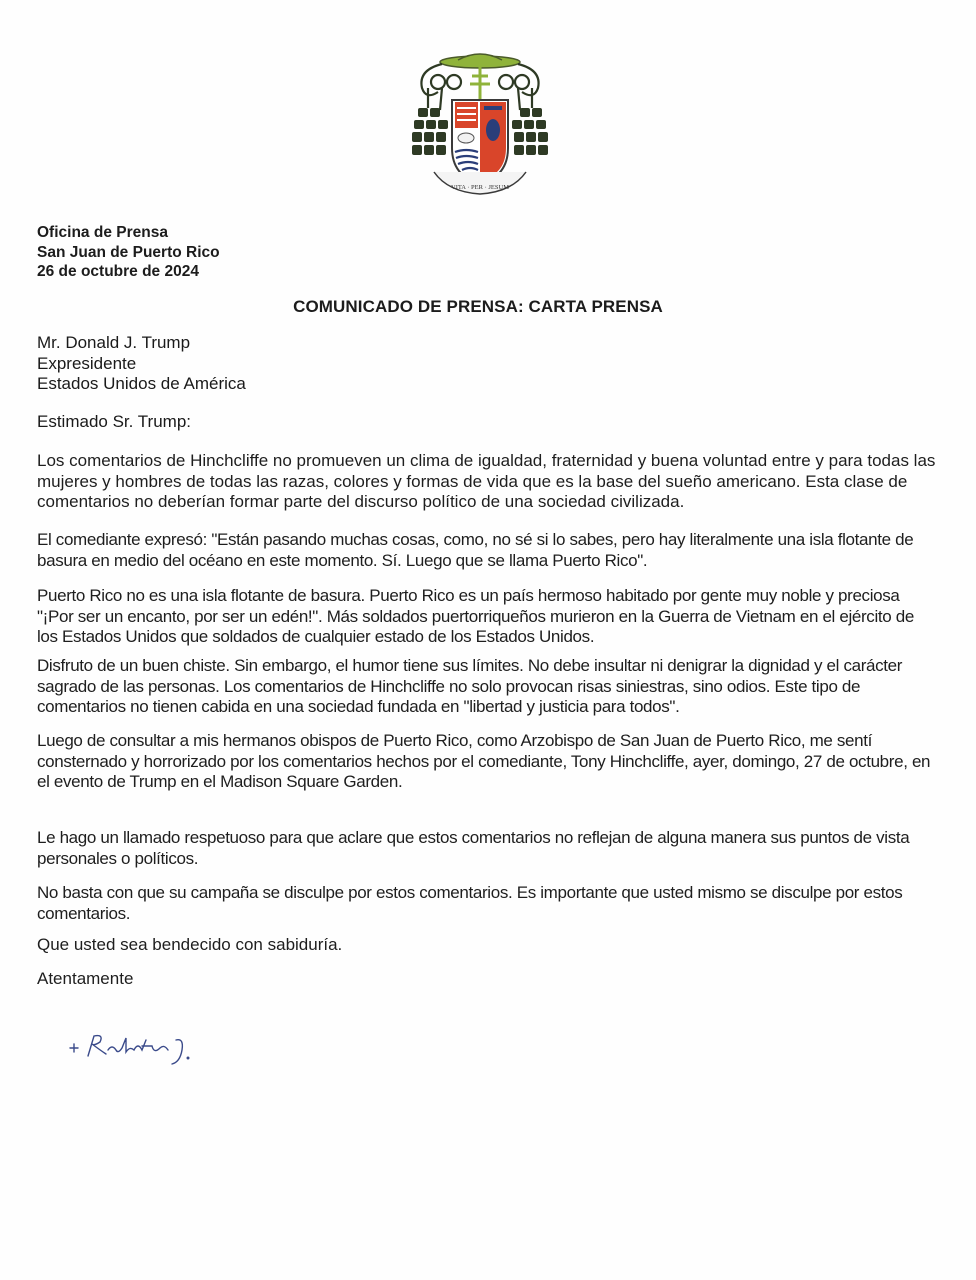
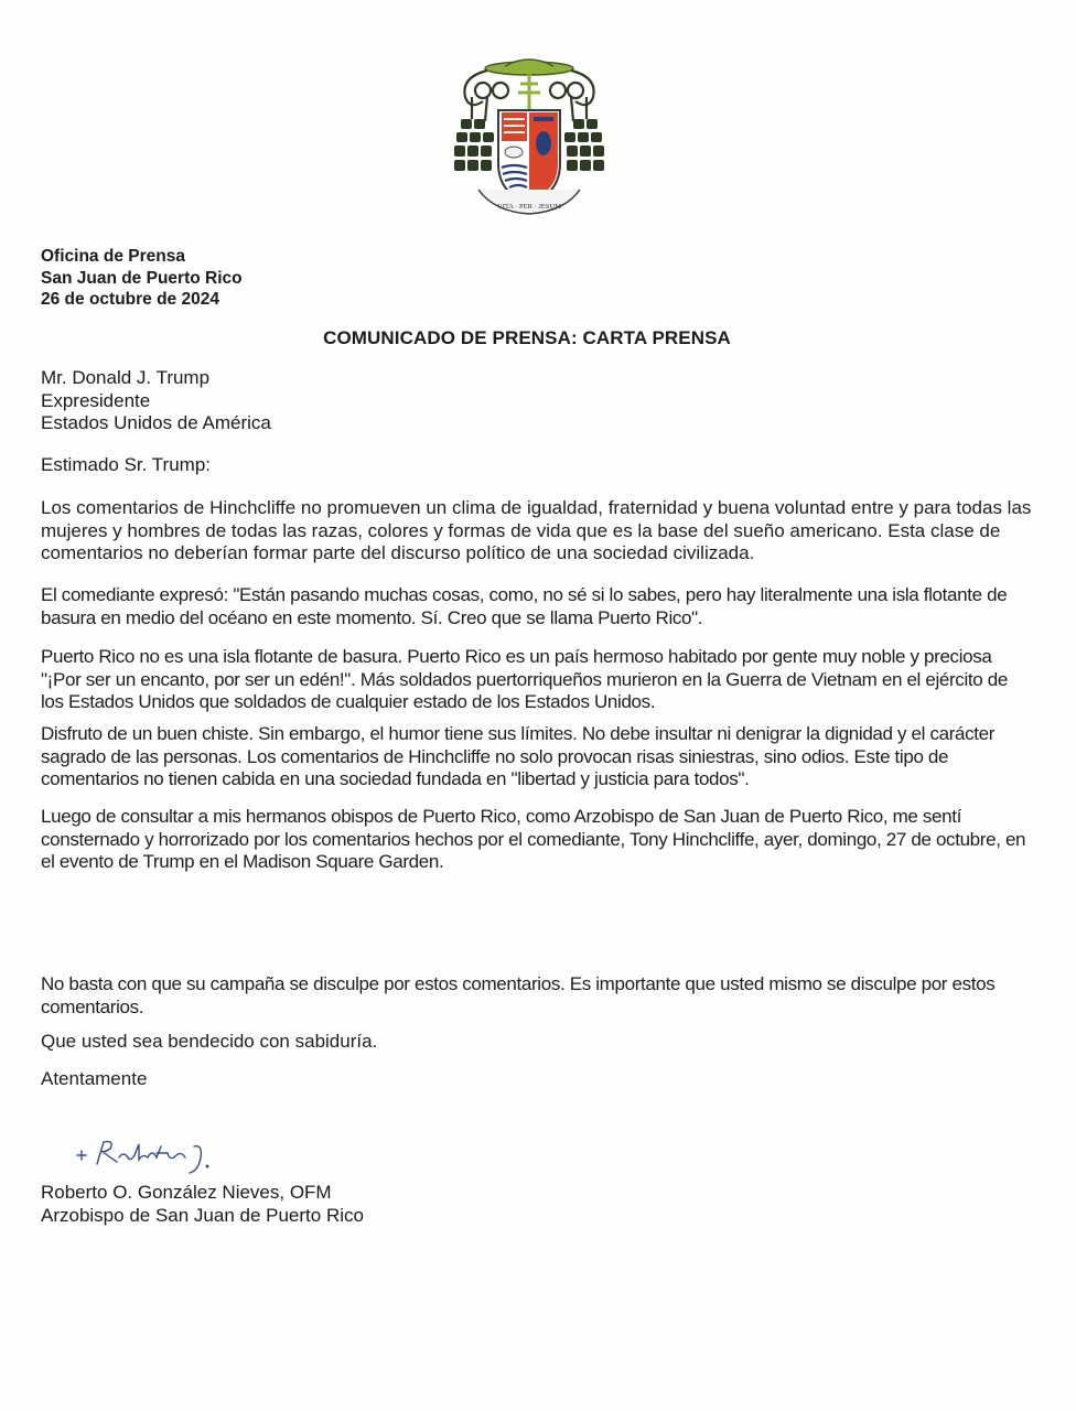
  Oficina de Prensa
  San Juan de Puerto Rico
  26 de octubre de 2024
  COMUNICADO DE PRENSA: CARTA PRENSA
  Mr. Donald J. Trump
  Expresidente
  Estados Unidos de América
  Estimado Sr. Trump:
  Los comentarios de Hinchcliffe no promueven un clima de igualdad, fraternidad y buena voluntad entre y para todas las mujeres y hombres de todas las razas, colores y formas de vida que es la base del sueño americano. Esta clase de comentarios no deberían formar parte del discurso político de una sociedad civilizada.
- El comediante expresó: "Están pasando muchas cosas, como, no sé si lo sabes, pero hay literalmente una isla flotante de basura en medio del océano en este momento. Sí. Luego que se llama Puerto Rico".
+ El comediante expresó: "Están pasando muchas cosas, como, no sé si lo sabes, pero hay literalmente una isla flotante de basura en medio del océano en este momento. Sí. Creo que se llama Puerto Rico".
  Puerto Rico no es una isla flotante de basura. Puerto Rico es un país hermoso habitado por gente muy noble y preciosa "¡Por ser un encanto, por ser un edén!". Más soldados puertorriqueños murieron en la Guerra de Vietnam en el ejército de los Estados Unidos que soldados de cualquier estado de los Estados Unidos.
  Disfruto de un buen chiste. Sin embargo, el humor tiene sus límites. No debe insultar ni denigrar la dignidad y el carácter sagrado de las personas. Los comentarios de Hinchcliffe no solo provocan risas siniestras, sino odios. Este tipo de comentarios no tienen cabida en una sociedad fundada en "libertad y justicia para todos".
  Luego de consultar a mis hermanos obispos de Puerto Rico, como Arzobispo de San Juan de Puerto Rico, me sentí consternado y horrorizado por los comentarios hechos por el comediante, Tony Hinchcliffe, ayer, domingo, 27 de octubre, en el evento de Trump en el Madison Square Garden.
- Le hago un llamado respetuoso para que aclare que estos comentarios no reflejan de alguna manera sus puntos de vista personales o políticos.
  No basta con que su campaña se disculpe por estos comentarios. Es importante que usted mismo se disculpe por estos comentarios.
  Que usted sea bendecido con sabiduría.
  Atentamente
+ Roberto O. González Nieves, OFM
+ Arzobispo de San Juan de Puerto Rico
